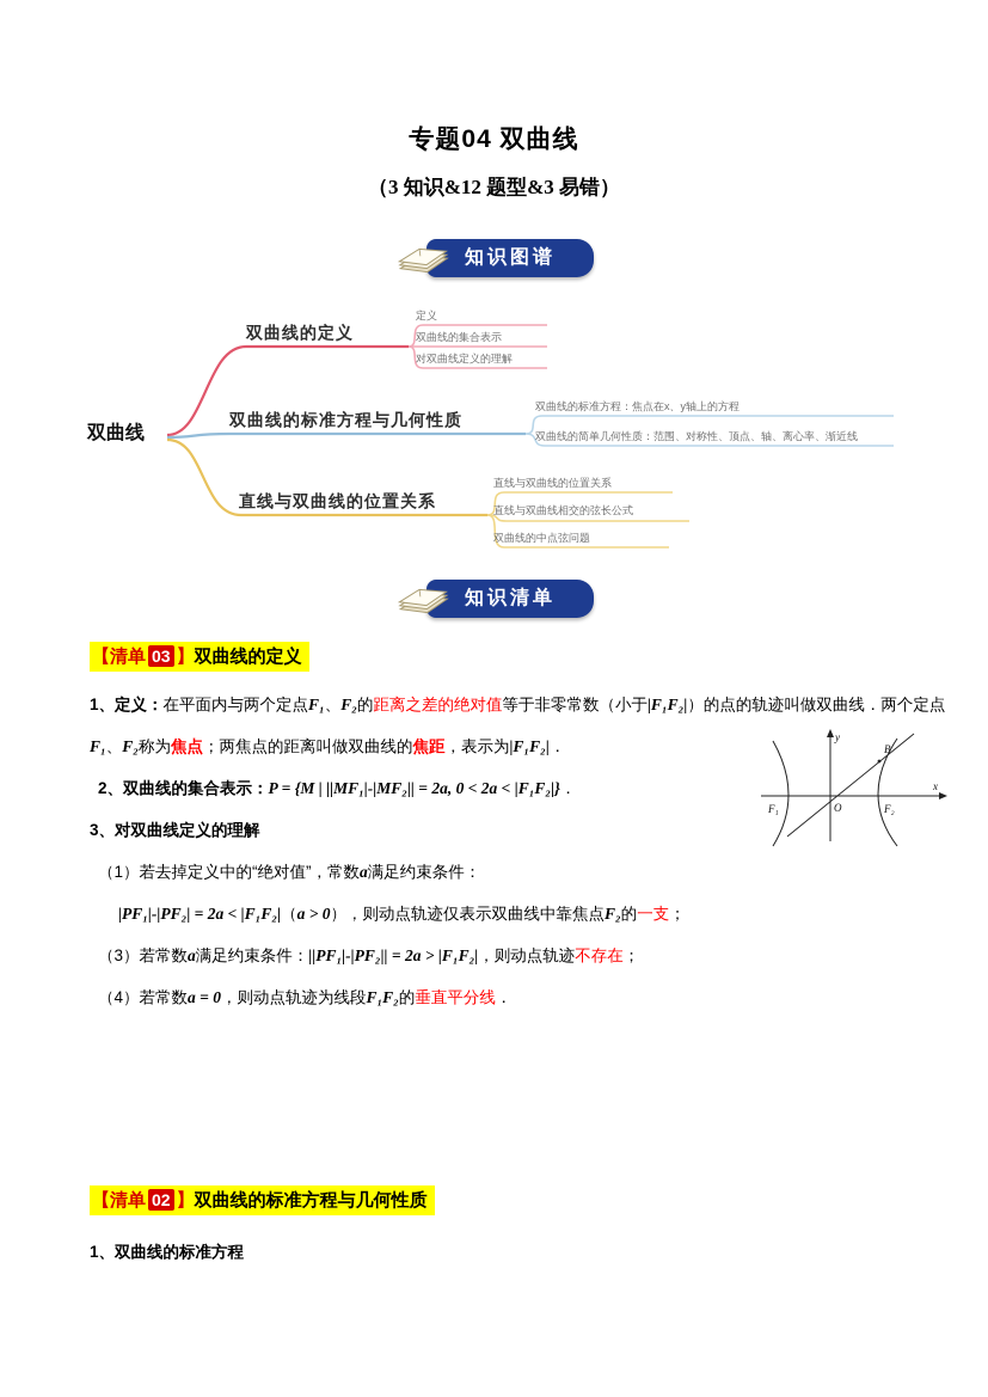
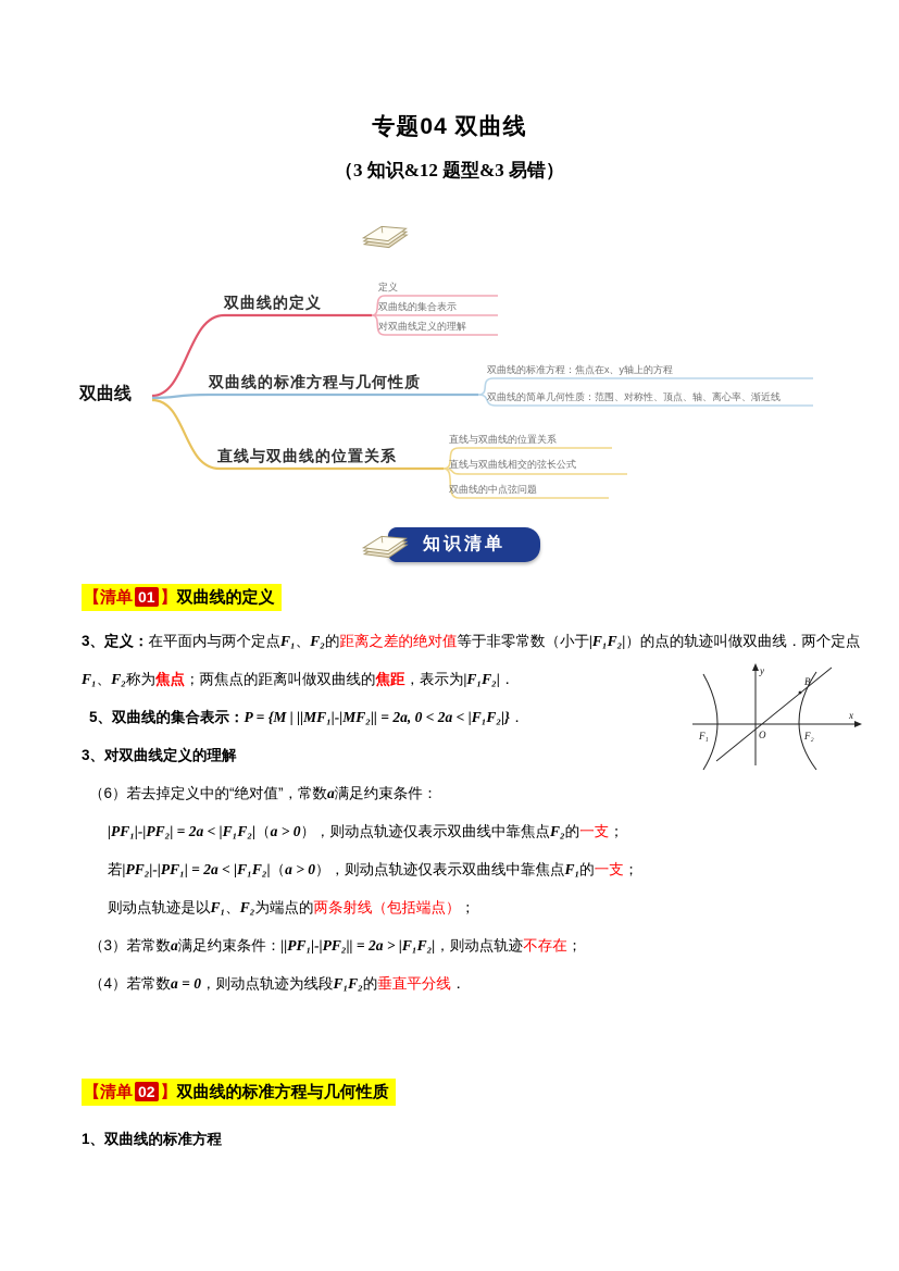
  专题04 双曲线
  （3 知识&12 题型&3 易错）
- 知识图谱
  双曲线
  双曲线的定义
  定义
  双曲线的集合表示
  对双曲线定义的理解
  双曲线的标准方程与几何性质
  双曲线的标准方程：焦点在x、y轴上的方程
  双曲线的简单几何性质：范围、对称性、顶点、轴、离心率、渐近线
  直线与双曲线的位置关系
  直线与双曲线的位置关系
  直线与双曲线相交的弦长公式
  双曲线的中点弦问题
  知识清单
- 【清单 03 】双曲线的定义
+ 【清单 01 】双曲线的定义
- 1、定义：在平面内与两个定点F₁、F₂的距离之差的绝对值等于非零常数（小于|F₁F₂|）的点的轨迹叫做双曲线．两个定点F₁、F₂称为焦点；两焦点的距离叫做双曲线的焦距，表示为|F₁F₂|．
+ 3、定义：在平面内与两个定点F₁、F₂的距离之差的绝对值等于非零常数（小于|F₁F₂|）的点的轨迹叫做双曲线．两个定点F₁、F₂称为焦点；两焦点的距离叫做双曲线的焦距，表示为|F₁F₂|．
- 2、双曲线的集合表示：P = {M | ||MF₁|-|MF₂|| = 2a, 0 < 2a < |F₁F₂|}．
+ 5、双曲线的集合表示：P = {M | ||MF₁|-|MF₂|| = 2a, 0 < 2a < |F₁F₂|}．
  3、对双曲线定义的理解
- （1）若去掉定义中的“绝对值”，常数a满足约束条件：
+ （6）若去掉定义中的“绝对值”，常数a满足约束条件：
  |PF₁|-|PF₂| = 2a < |F₁F₂|（a > 0），则动点轨迹仅表示双曲线中靠焦点F₂的一支；
+ 若|PF₂|-|PF₁| = 2a < |F₁F₂|（a > 0），则动点轨迹仅表示双曲线中靠焦点F₁的一支；
+ 则动点轨迹是以F₁、F₂为端点的两条射线（包括端点）；
  （3）若常数a满足约束条件：||PF₁|-|PF₂|| = 2a > |F₁F₂|，则动点轨迹不存在；
  （4）若常数a = 0，则动点轨迹为线段F₁F₂的垂直平分线．
  y
  x
  O
  F₁
  F₂
  B
  【清单 02 】双曲线的标准方程与几何性质
  1、双曲线的标准方程
